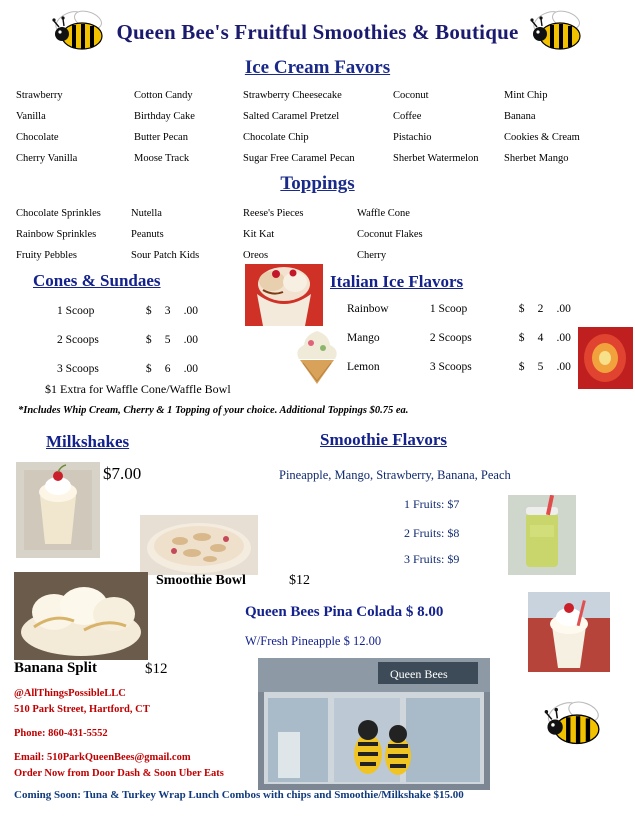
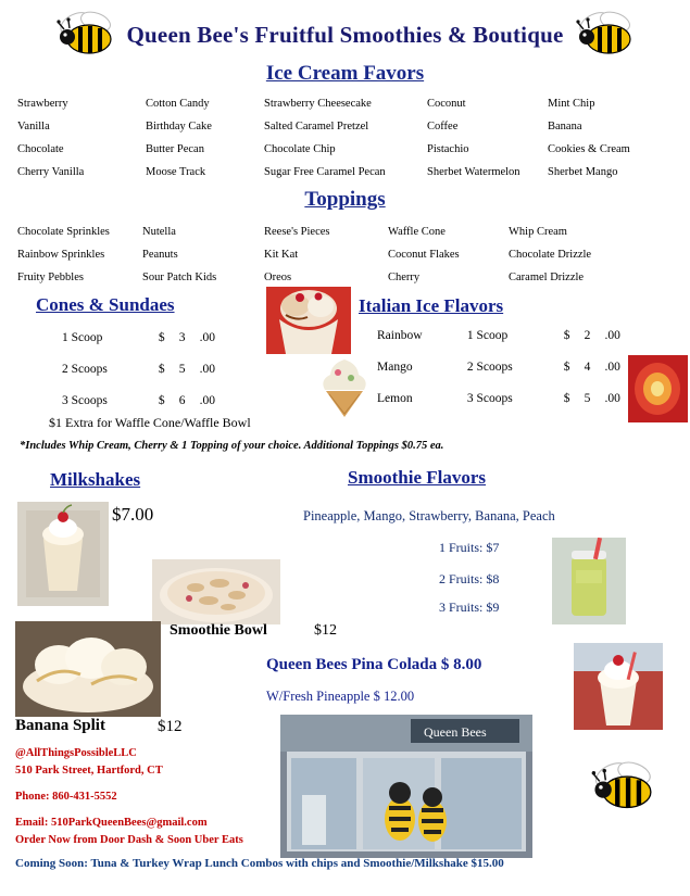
  Queen Bee's Fruitful Smoothies & Boutique
  Ice Cream Favors
  Strawberry
  Vanilla
  Chocolate
  Cherry Vanilla
  Cotton Candy
  Birthday Cake
  Butter Pecan
  Moose Track
  Strawberry Cheesecake
  Salted Caramel Pretzel
  Chocolate Chip
  Sugar Free Caramel Pecan
  Coconut
  Coffee
  Pistachio
  Sherbet Watermelon
  Mint Chip
  Banana
  Cookies & Cream
  Sherbet Mango
  Toppings
  Chocolate Sprinkles
  Rainbow Sprinkles
  Fruity Pebbles
  Nutella
  Peanuts
  Sour Patch Kids
  Reese's Pieces
  Kit Kat
  Oreos
  Waffle Cone
  Coconut Flakes
  Cherry
+ Whip Cream
+ Chocolate Drizzle
+ Caramel Drizzle
  Cones & Sundaes
  1 Scoop $ 3 .00
  2 Scoops $ 5 .00
  3 Scoops $ 6 .00
  $1 Extra for Waffle Cone/Waffle Bowl
  *Includes Whip Cream, Cherry & 1 Topping of your choice. Additional Toppings $0.75 ea.
  Italian Ice Flavors
  Rainbow 1 Scoop $ 2 .00
  Mango 2 Scoops $ 4 .00
  Lemon 3 Scoops $ 5 .00
  Milkshakes
  $7.00
  Smoothie Flavors
  Pineapple, Mango, Strawberry, Banana, Peach
  1 Fruits: $7
  2 Fruits: $8
  3 Fruits: $9
  Smoothie Bowl
  $12
  Banana Split
  $12
  Queen Bees Pina Colada $ 8.00
  W/Fresh Pineapple $ 12.00
  Queen Bees
  @AllThingsPossibleLLC
  510 Park Street, Hartford, CT
  Phone: 860-431-5552
  Email: 510ParkQueenBees@gmail.com
  Order Now from Door Dash & Soon Uber Eats
  Coming Soon: Tuna & Turkey Wrap Lunch Combos with chips and Smoothie/Milkshake $15.00
